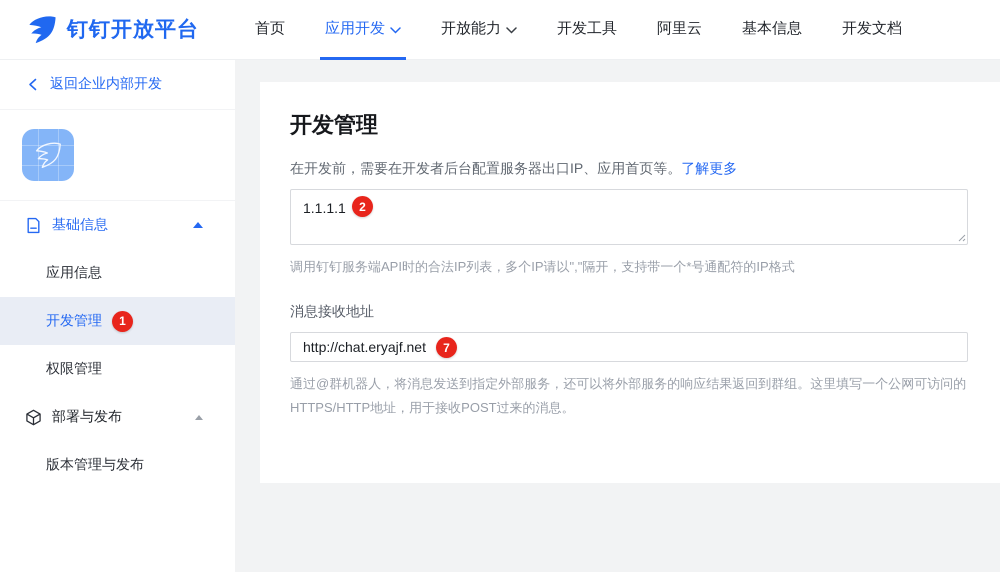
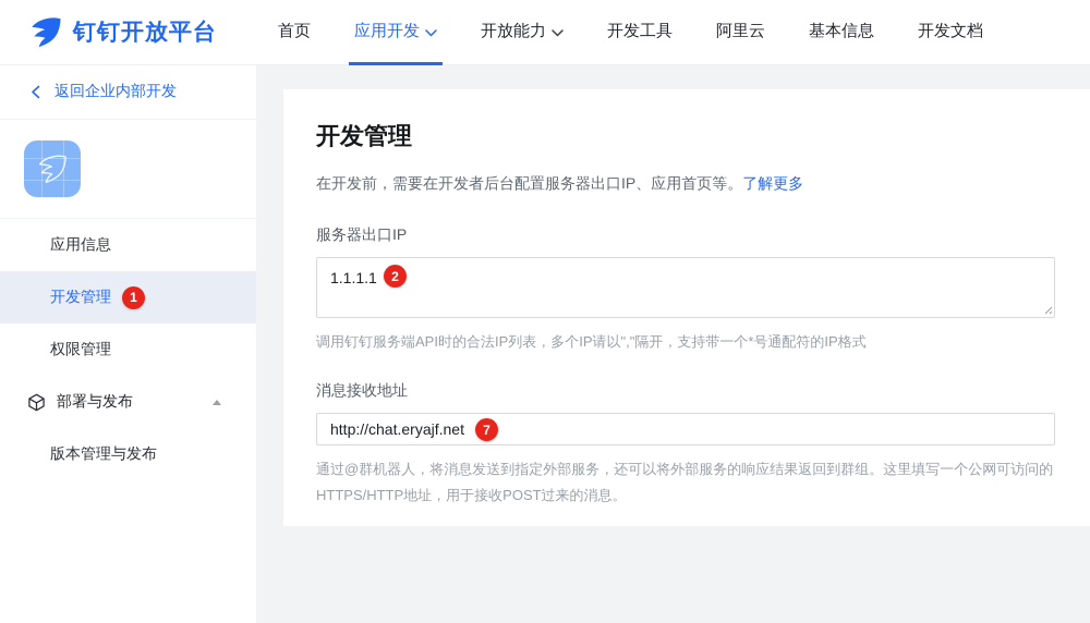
  钉钉开放平台
  首页
  应用开发
  开放能力
  开发工具
  阿里云
  基本信息
  开发文档
  返回企业内部开发
- 基础信息
  应用信息
  开发管理
  1
  权限管理
  部署与发布
  版本管理与发布
  开发管理
  在开发前，需要在开发者后台配置服务器出口IP、应用首页等。了解更多
+ 服务器出口IP
  1.1.1.1
  2
  调用钉钉服务端API时的合法IP列表，多个IP请以","隔开，支持带一个*号通配符的IP格式
  消息接收地址
  http://chat.eryajf.net
  7
  通过@群机器人，将消息发送到指定外部服务，还可以将外部服务的响应结果返回到群组。这里填写一个公网可访问的HTTPS/HTTP地址，用于接收POST过来的消息。
